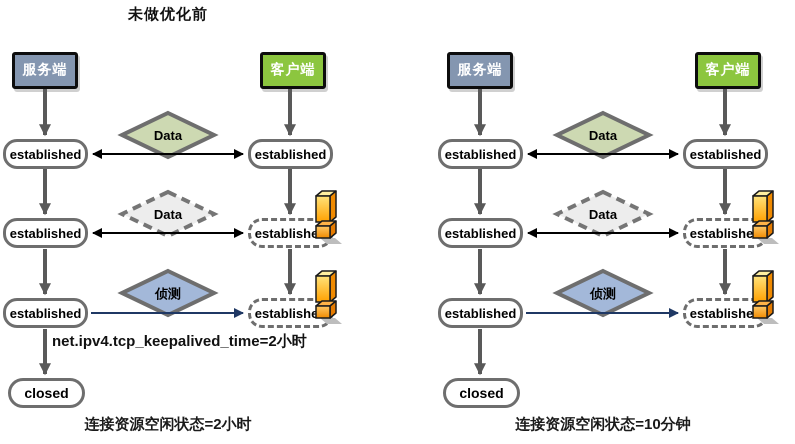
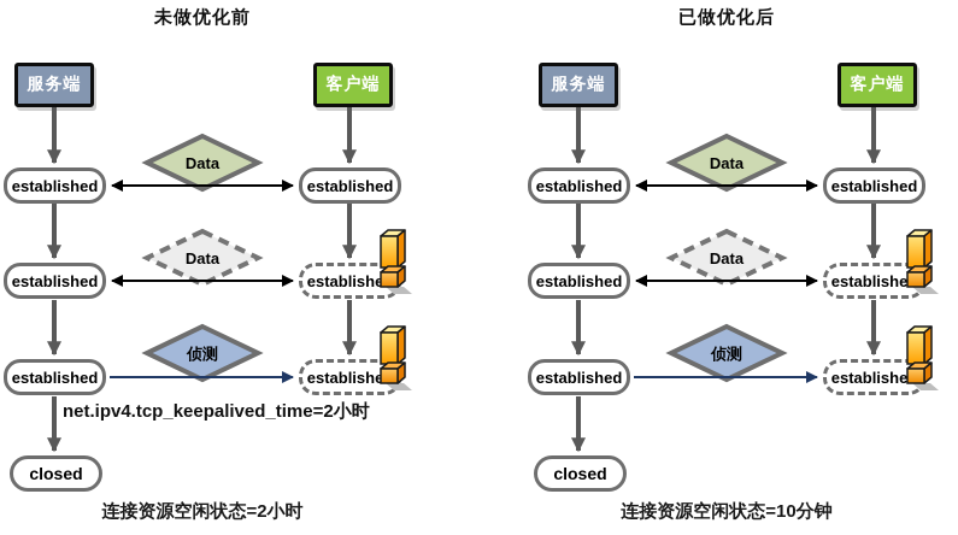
  未做优化前
  服务端
  客户端
  established
  established
  established
  establishe
  established
  establishe
  net.ipv4.tcp_keepalived_time=2小时
  closed
  连接资源空闲状态=2小时
  Data
  Data
  侦测
+ 已做优化后
  服务端
  客户端
  established
  established
  established
  establishe
  established
  establishe
  closed
  连接资源空闲状态=10分钟
  Data
  Data
  侦测
